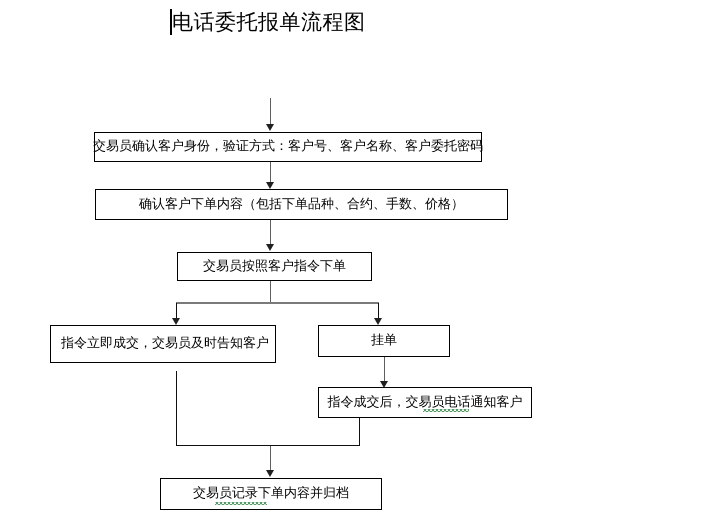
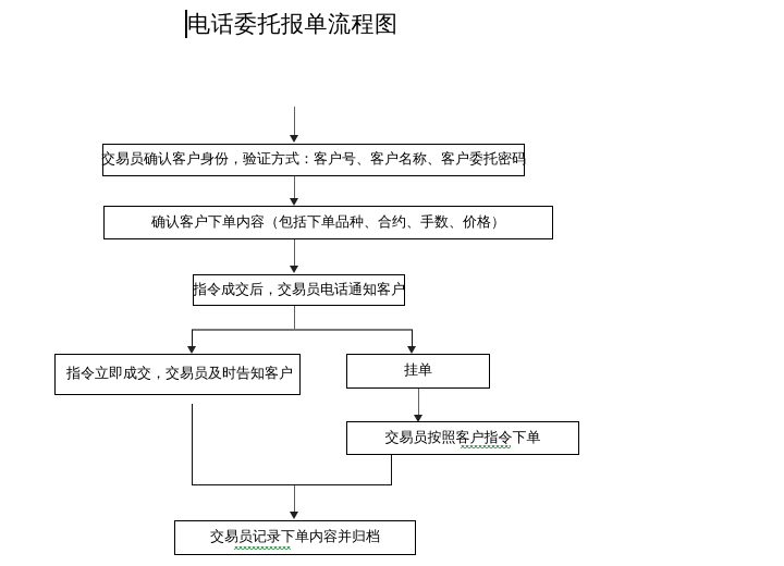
  电话委托报单流程图
  交易员确认客户身份，验证方式：客户号、客户名称、客户委托密码
  确认客户下单内容（包括下单品种、合约、手数、价格）
- 交易员按照客户指令下单
+ 指令成交后，交易员电话通知客户
  指令立即成交，交易员及时告知客户
  挂单
- 指令成交后，交易员电话通知客户
+ 交易员按照客户指令下单
  交易员记录下单内容并归档
